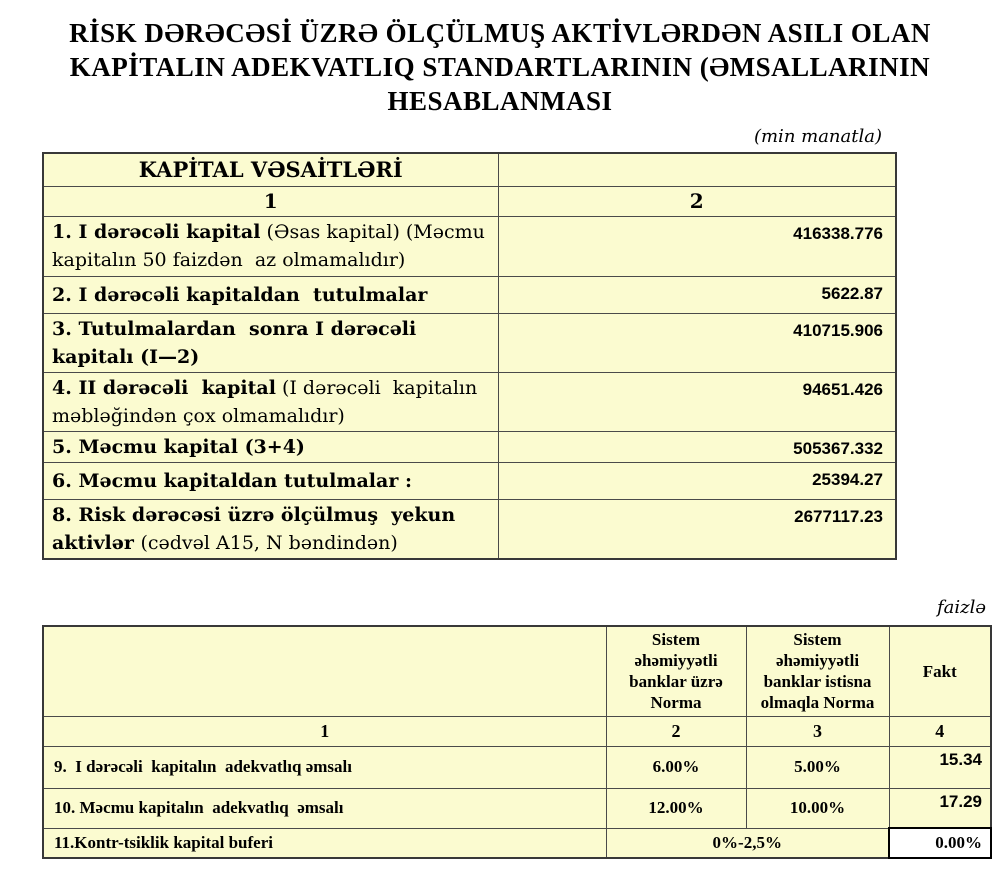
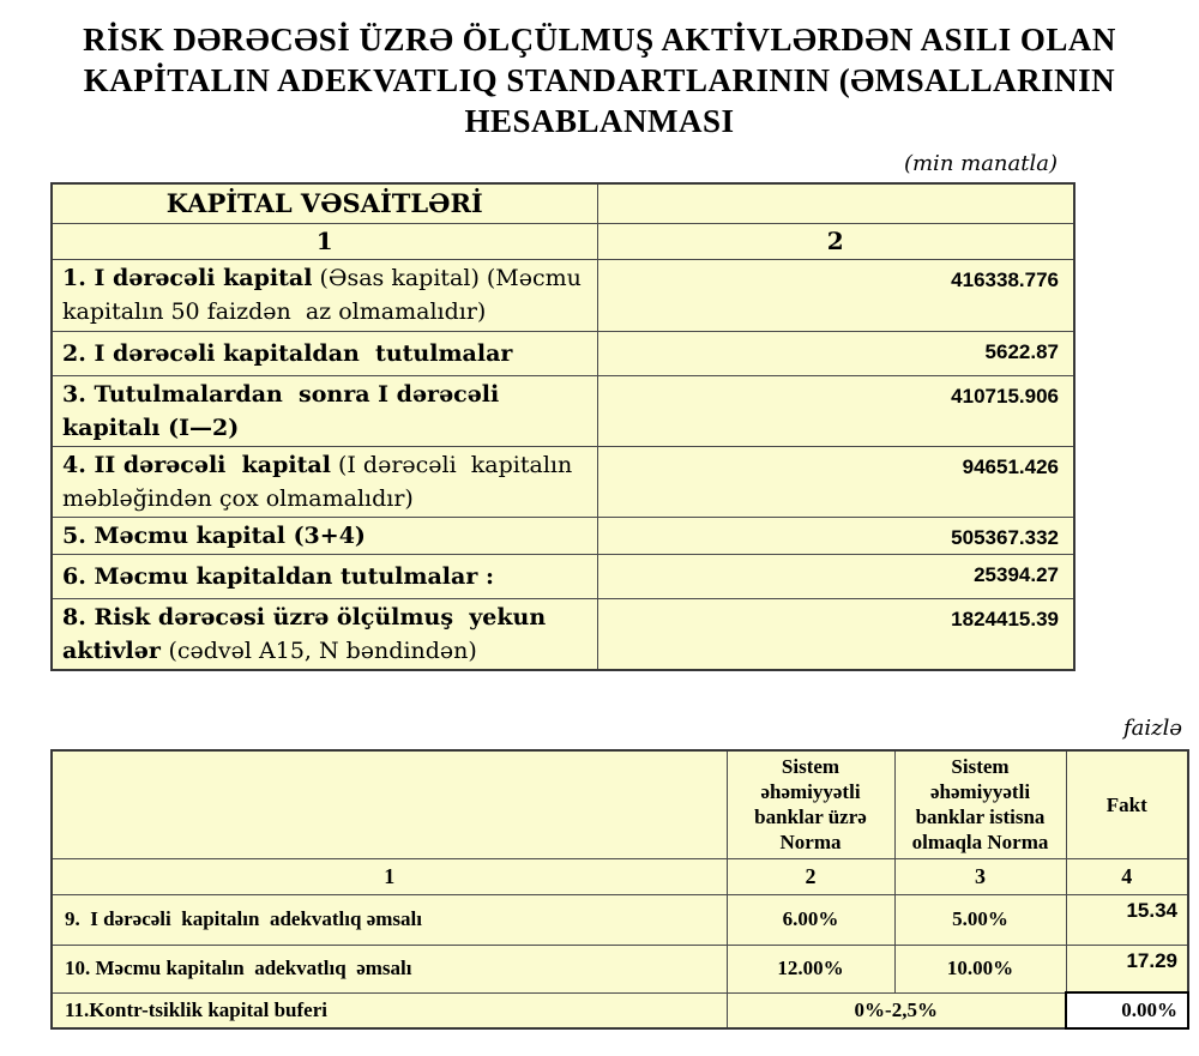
  RİSK DƏRƏCƏSİ ÜZRƏ ÖLÇÜLMUŞ AKTİVLƏRDƏN ASILI OLAN
  KAPİTALIN ADEKVATLIQ STANDARTLARININ (ƏMSALLARININ
  HESABLANMASI
  (min manatla)
  KAPİTAL VƏSAİTLƏRİ
  1	2
  1. I dərəcəli kapital (Əsas kapital) (Məcmu kapitalın 50 faizdən az olmamalıdır)	416338.776
  2. I dərəcəli kapitaldan tutulmalar	5622.87
  3. Tutulmalardan sonra I dərəcəli kapitalı (I—2)	410715.906
  4. II dərəcəli kapital (I dərəcəli kapitalın məbləğindən çox olmamalıdır)	94651.426
  5. Məcmu kapital (3+4)	505367.332
  6. Məcmu kapitaldan tutulmalar :	25394.27
- 8. Risk dərəcəsi üzrə ölçülmuş yekun aktivlər (cədvəl A15, N bəndindən)	2677117.23
+ 8. Risk dərəcəsi üzrə ölçülmuş yekun aktivlər (cədvəl A15, N bəndindən)	1824415.39
  faizlə
  	Sistem əhəmiyyətli banklar üzrə Norma	Sistem əhəmiyyətli banklar istisna olmaqla Norma	Fakt
  1	2	3	4
  9. I dərəcəli kapitalın adekvatlıq əmsalı	6.00%	5.00%	15.34
  10. Məcmu kapitalın adekvatlıq əmsalı	12.00%	10.00%	17.29
  11.Kontr-tsiklik kapital buferi	0%-2,5%	0.00%
